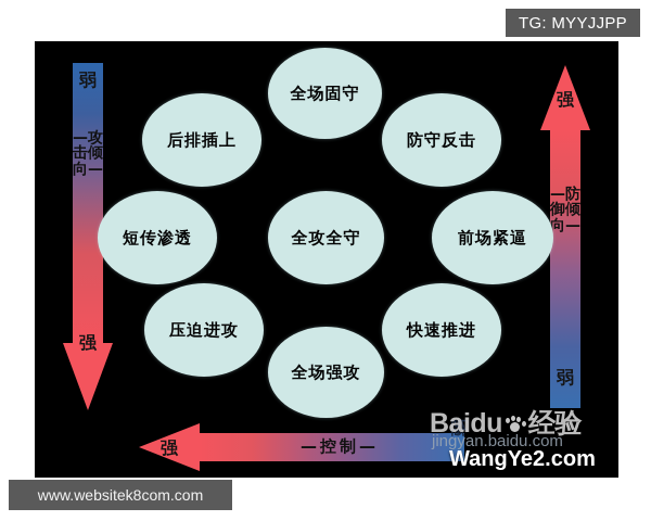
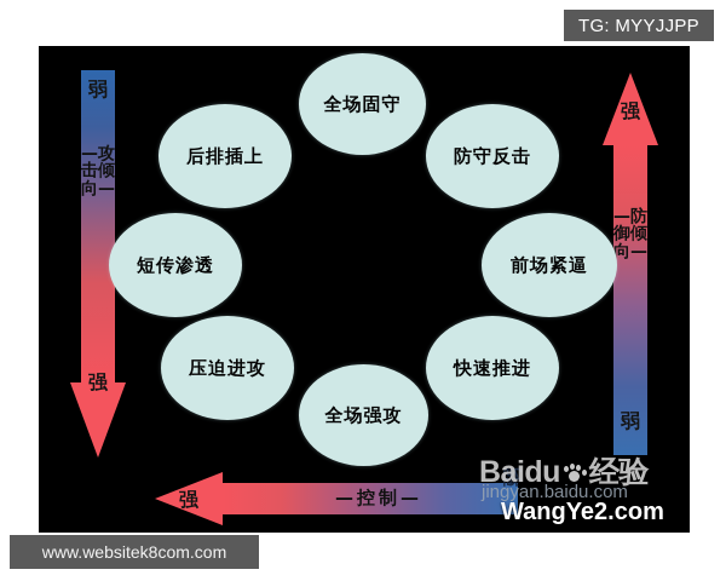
  TG: MYYJJPP
  弱
  —攻击倾向—
  强
  强
  —防御倾向—
  弱
  —控制—
  强
  全场固守
  后排插上
  防守反击
  短传渗透
- 全攻全守
  前场紧逼
  压迫进攻
  全场强攻
  快速推进
  Baidu 经验
  jingyan.baidu.com
  WangYe2.com
  www.websitek8com.com
